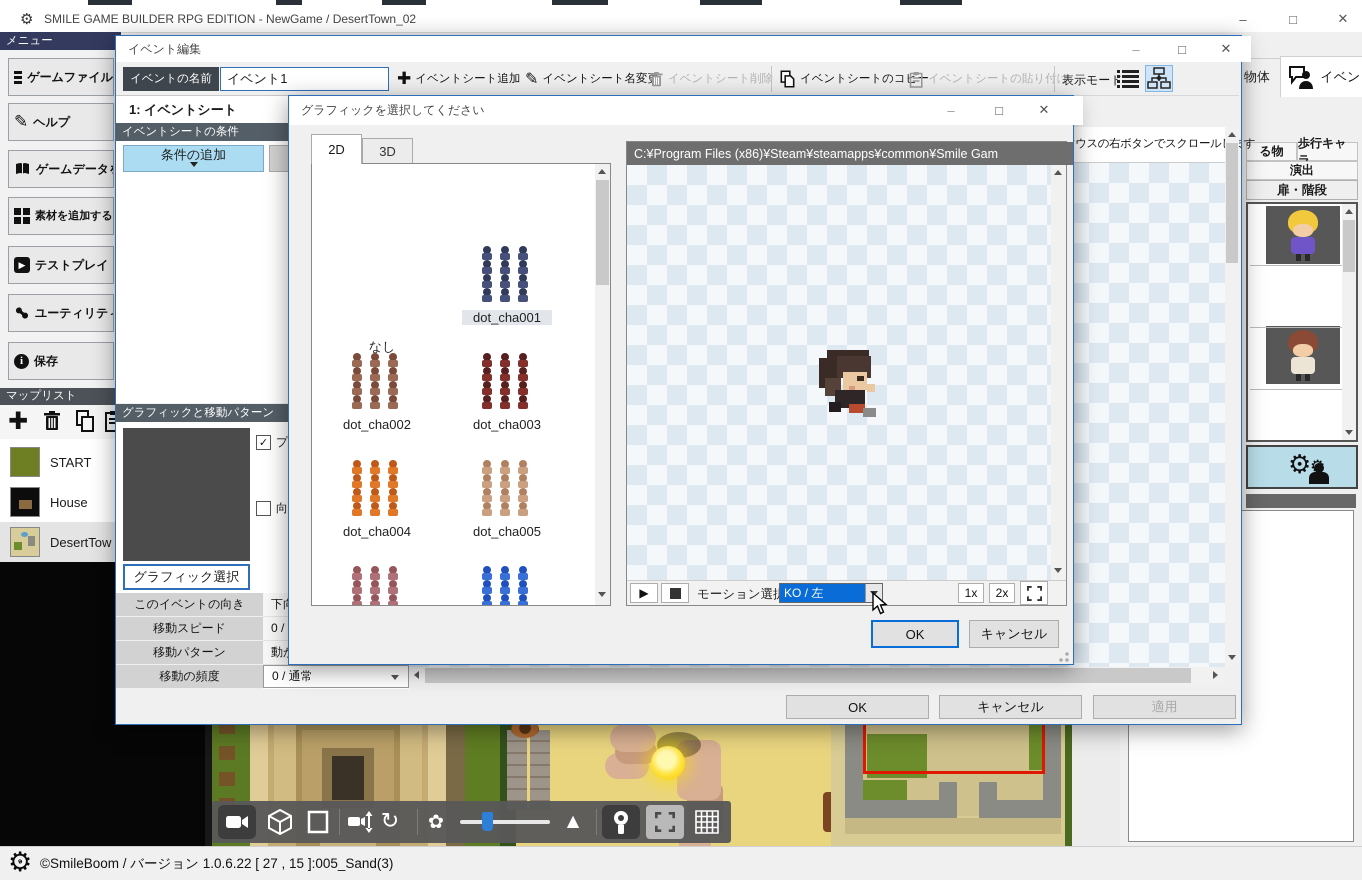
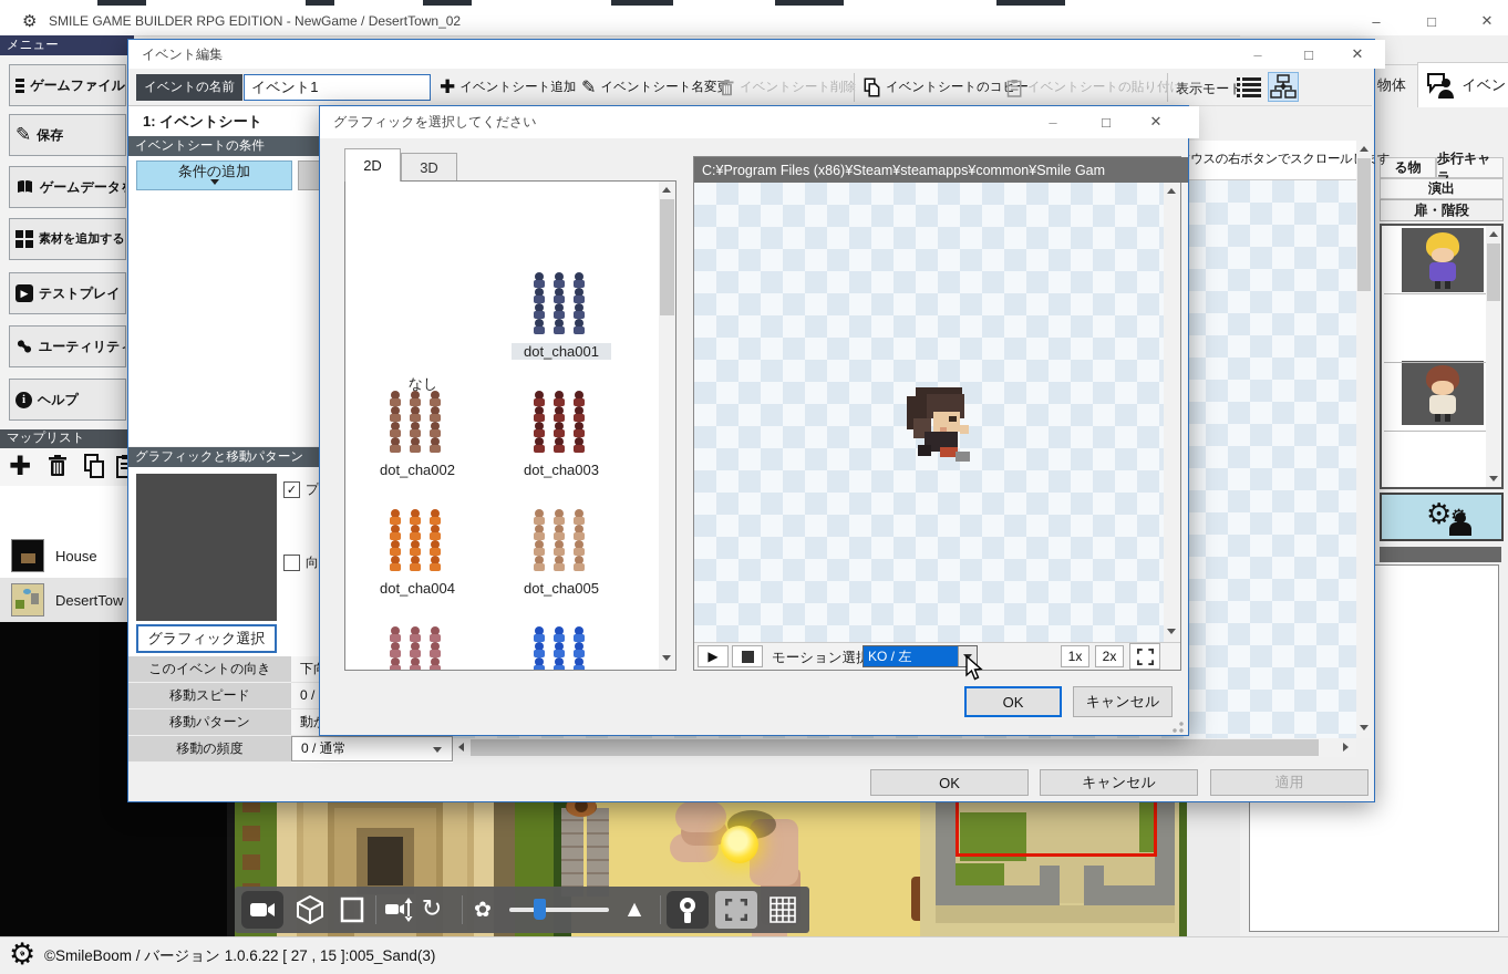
  ⚙
  SMILE GAME BUILDER RPG EDITION - NewGame / DesertTown_02
  –
  □
  ✕
  メニュー
  ゲームファイル
  ✎
- ヘルプ
+ 保存
  ゲームデータ
  素材を追加する
  ▶
  テストプレイ
  ユーティリテ
  i
- 保存
+ ヘルプ
  マップリスト
  ✚
- START
  House
  DesertTow
  ↻
  ✿
  ▲
  物体
  イベン
  る物
  歩行キャラ
  演出
  扉・階段
  ⚙
  ⚙
  ☺
  ©SmileBoom / バージョン 1.0.6.22 [ 27 , 15 ]:005_Sand(3)
  イベント編集
  –
  □
  ✕
  イベントの名前
  イベント1
  ✚
  イベントシート追加
  ✎
  イベントシート名変
  イベントシート削除
  イベントシートのコピー
  イベントシートの貼り付け
  表示モー
  1: イベントシート
  イベントシートの条件
  条件の追加
  グラフィックと移動パターン
  ✓
  グラフィック選択
  このイベントの向き
  移動スピード
  移動パターン
  移動の頻度
  0 / 通常
  ウスの右ボタンでスクロールす
  OK
  キャンセル
  適用
  グラフィックを選択してください
  –
  □
  ✕
  2D
  3D
  なし
  dot_cha001
  dot_cha002
  dot_cha003
  dot_cha004
  dot_cha005
  C:¥Program Files (x86)¥Steam¥steamapps¥common¥Smile Gam
  ▶
  モーション選
  KO / 左
  1x
  2x
  OK
  キャンセル
